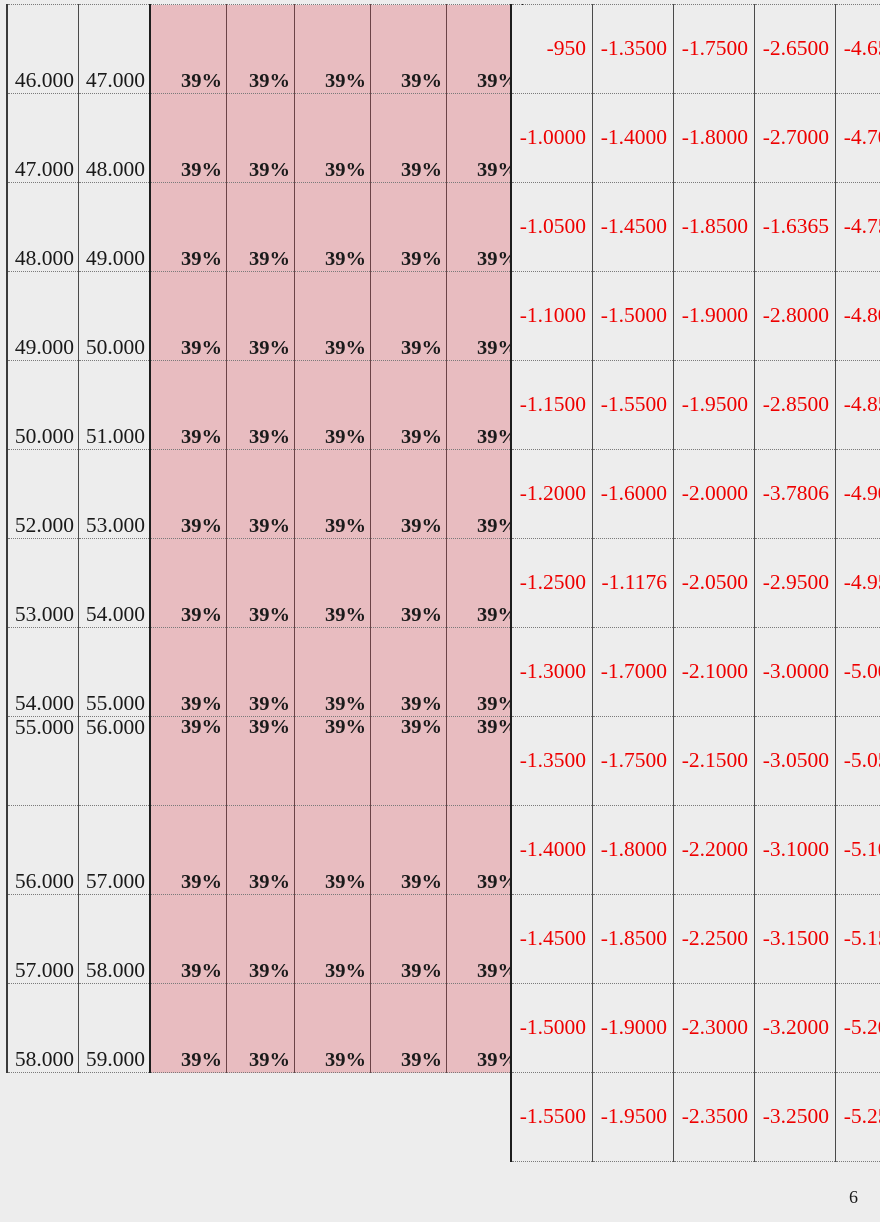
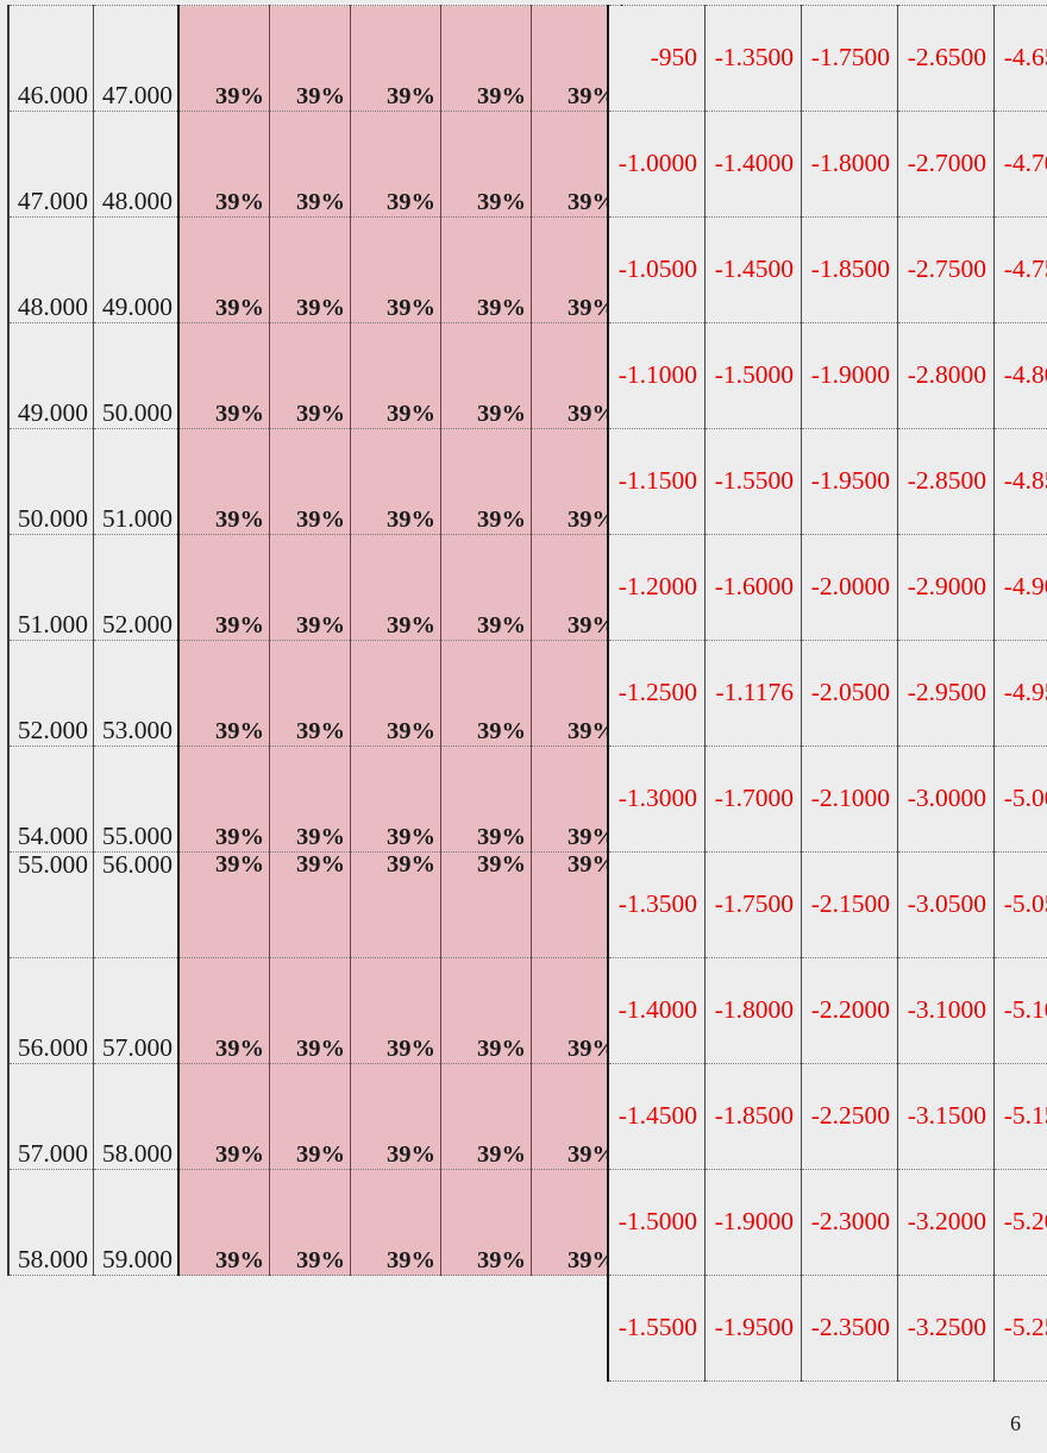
  46.000	47.000	39%	39%	39%	39%	39%
  47.000	48.000	39%	39%	39%	39%	39%
  48.000	49.000	39%	39%	39%	39%	39%
  49.000	50.000	39%	39%	39%	39%	39%
  50.000	51.000	39%	39%	39%	39%	39%
+ 51.000	52.000	39%	39%	39%	39%	39%
  52.000	53.000	39%	39%	39%	39%	39%
- 53.000	54.000	39%	39%	39%	39%	39%
  54.000	55.000	39%	39%	39%	39%	39%
  55.000	56.000	39%	39%	39%	39%	39%
  56.000	57.000	39%	39%	39%	39%	39%
  57.000	58.000	39%	39%	39%	39%	39%
  58.000	59.000	39%	39%	39%	39%	39%
  -950	-1.3500	-1.7500	-2.6500	-4.6
  -1.0000	-1.4000	-1.8000	-2.7000	-4.7
- -1.0500	-1.4500	-1.8500	-1.6365	-4.7
+ -1.0500	-1.4500	-1.8500	-2.7500	-4.7
  -1.1000	-1.5000	-1.9000	-2.8000	-4.8
  -1.1500	-1.5500	-1.9500	-2.8500	-4.8
- -1.2000	-1.6000	-2.0000	-3.7806	-4.9
+ -1.2000	-1.6000	-2.0000	-2.9000	-4.9
  -1.2500	-1.1176	-2.0500	-2.9500	-4.9
  -1.3000	-1.7000	-2.1000	-3.0000	-5.0
  -1.3500	-1.7500	-2.1500	-3.0500	-5.0
  -1.4000	-1.8000	-2.2000	-3.1000	-5.1
  -1.4500	-1.8500	-2.2500	-3.1500	-5.1
  -1.5000	-1.9000	-2.3000	-3.2000	-5.2
  -1.5500	-1.9500	-2.3500	-3.2500	-5.2
  6
